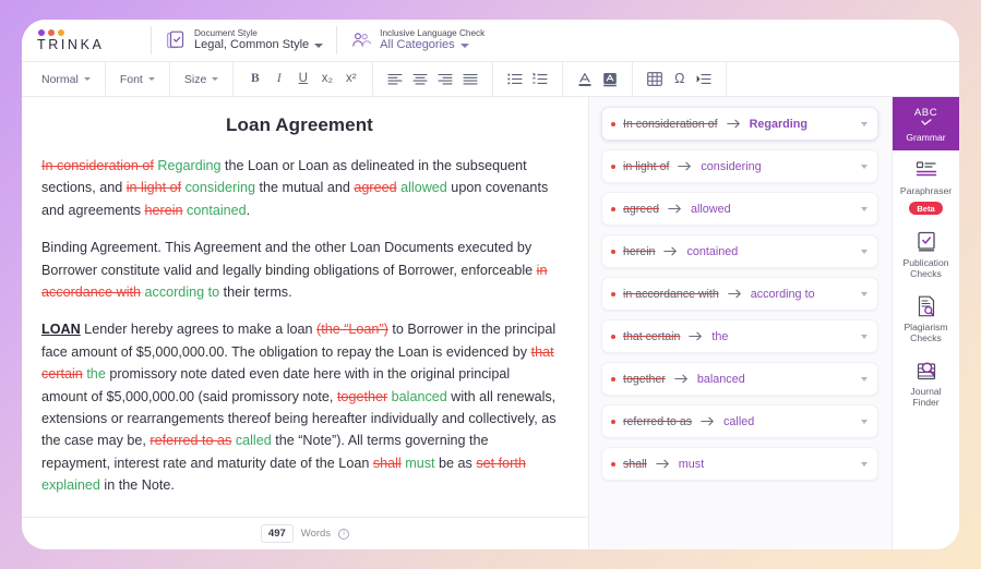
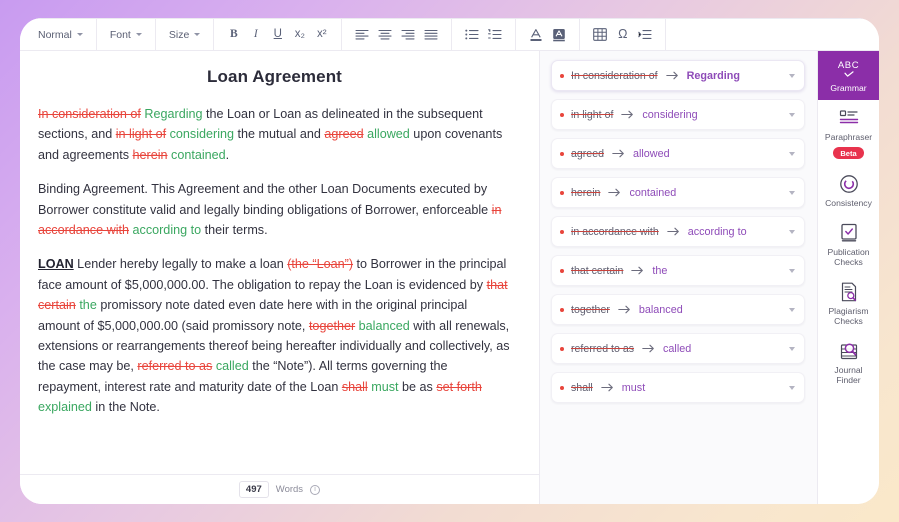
- TRINKA
- Document Style
- Legal, Common Style
- Inclusive Language Check
- All Categories
  Normal
  Font
  Size
  B
  I
  U
  x₂
  x²
  Ω
  Loan Agreement
  In consideration of Regarding the Loan or Loan as delineated in the subsequent sections, and in light of considering the mutual and agreed allowed upon covenants and agreements herein contained.
  Binding Agreement. This Agreement and the other Loan Documents executed by Borrower constitute valid and legally binding obligations of Borrower, enforceable in accordance with according to their terms.
- LOAN Lender hereby agrees to make a loan (the “Loan”) to Borrower in the principal face amount of $5,000,000.00. The obligation to repay the Loan is evidenced by that certain the promissory note dated even date here with in the original principal amount of $5,000,000.00 (said promissory note, together balanced with all renewals, extensions or rearrangements thereof being hereafter individually and collectively, as the case may be, referred to as called the “Note”). All terms governing the repayment, interest rate and maturity date of the Loan shall must be as set forth explained in the Note.
+ LOAN Lender hereby legally to make a loan (the “Loan”) to Borrower in the principal face amount of $5,000,000.00. The obligation to repay the Loan is evidenced by that certain the promissory note dated even date here with in the original principal amount of $5,000,000.00 (said promissory note, together balanced with all renewals, extensions or rearrangements thereof being hereafter individually and collectively, as the case may be, referred to as called the “Note”). All terms governing the repayment, interest rate and maturity date of the Loan shall must be as set forth explained in the Note.
  497
  Words
  In consideration of
  Regarding
  in light of
  considering
  agreed
  allowed
  herein
  contained
  in accordance with
  according to
  that certain
  the
  together
  balanced
  referred to as
  called
  shall
  must
  ABC
  Grammar
  Paraphraser
  Beta
+ Consistency
  Publication
  Checks
  Plagiarism
  Checks
  Journal
  Finder
